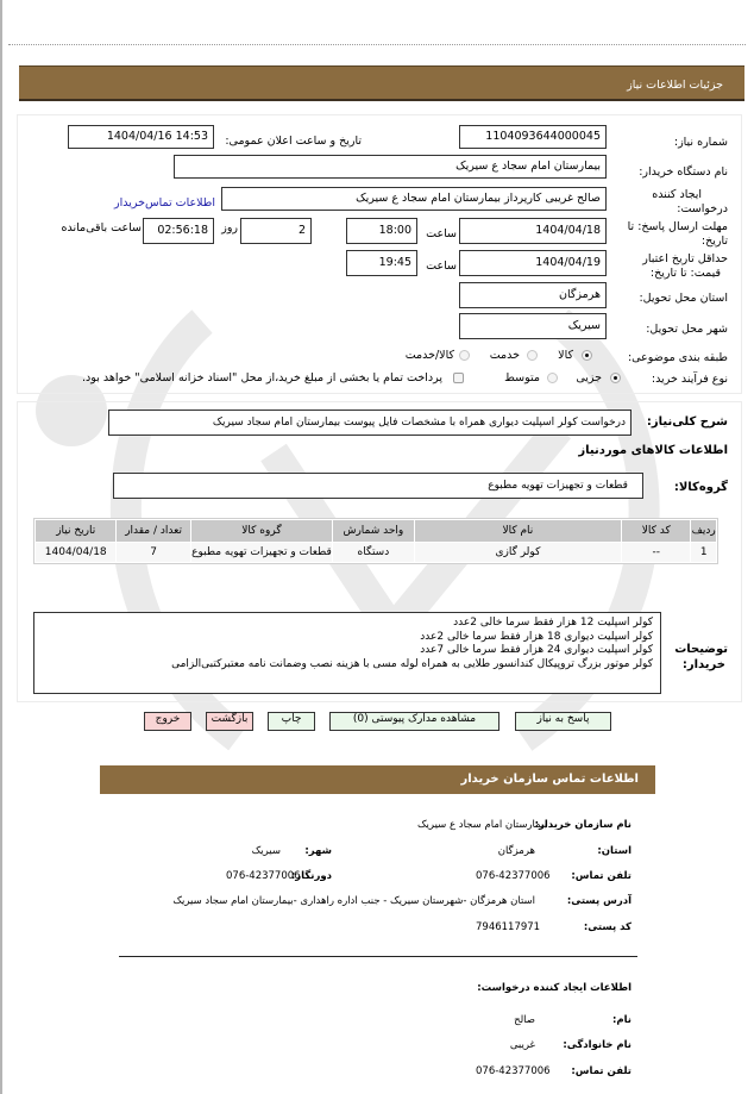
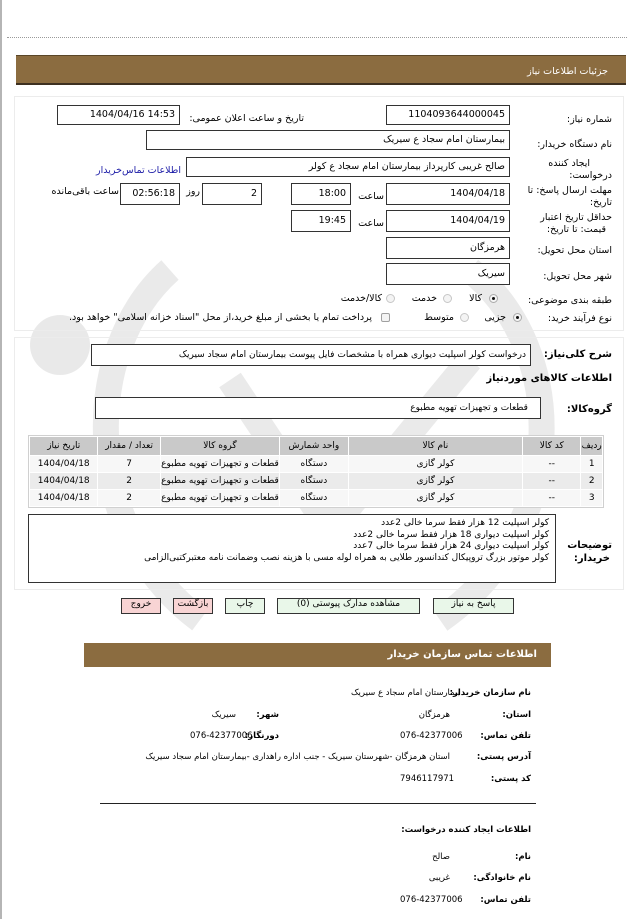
  جزئیات اطلاعات نیاز
  شماره نیاز:
  1104093644000045
  تاریخ و ساعت اعلان عمومی:
  1404/04/16 14:53
  نام دستگاه خریدار:
  بیمارستان امام سجاد ع سیریک
  ایجاد کننده
  درخواست:
- صالح غریبی کارپرداز بیمارستان امام سجاد ع سیریک
+ صالح غریبی کارپرداز بیمارستان امام سجاد ع کولر
  اطلاعات تماس‌خریدار
  مهلت ارسال پاسخ: تا
  تاریخ:
  1404/04/18
  ساعت
  18:00
  2
  روز
  02:56:18
  ساعت باقی‌مانده
  حداقل تاریخ اعتبار
  قیمت: تا تاریخ:
  1404/04/19
  ساعت
  19:45
  استان محل تحویل:
  هرمزگان
  شهر محل تحویل:
  سیریک
  طبقه بندی موضوعی:
  کالا
  خدمت
  کالا/خدمت
  نوع فرآیند خرید:
  جزیی
  متوسط
  پرداخت تمام یا بخشی از مبلغ خرید،از محل "اسناد خزانه اسلامی" خواهد بود.
  شرح کلی‌نیاز:
  درخواست کولر اسپلیت دیواری همراه با مشخصات فایل پیوست بیمارستان امام سجاد سیریک
  اطلاعات کالاهای موردنیاز
  گروهکالا:
  قطعات و تجهیزات تهویه مطبوع
  ردیف	کد کالا	نام کالا	واحد شمارش	گروه کالا	تعداد / مقدار	تاریخ نیاز
  1	--	کولر گازی	دستگاه	قطعات و تجهیزات تهویه مطبوع	7	1404/04/18
+ 2	--	کولر گازی	دستگاه	قطعات و تجهیزات تهویه مطبوع	2	1404/04/18
+ 3	--	کولر گازی	دستگاه	قطعات و تجهیزات تهویه مطبوع	2	1404/04/18
  توضیحات
  خریدار:
  کولر اسپلیت 12 هزار فقط سرما خالی 2عدد
  کولر اسپلیت دیواری 18 هزار فقط سرما خالی 2عدد
  کولر اسپلیت دیواری 24 هزار فقط سرما خالی 7عدد
  کولر موتور بزرگ تروپیکال کندانسور طلایی به همراه لوله مسی با هزینه نصب وضمانت نامه معتبرکتبیالزامی
  پاسخ به نیاز
  مشاهده مدارک پیوستی (0)
  چاپ
  بازگشت
  خروج
  اطلاعات تماس سازمان خریدار
  نام سازمان خریدار:
  بیمارستان امام سجاد ع سیریک
  استان:
  هرمزگان
  شهر:
  سیریک
  تلفن تماس:
  076-42377006
  دورنگار:
  076-42377006
  آدرس پستی:
  استان هرمزگان -شهرستان سیریک - جنب اداره راهداری -بیمارستان امام سجاد سیریک
  کد پستی:
  7946117971
  اطلاعات ایجاد کننده درخواست:
  نام:
  صالح
  نام خانوادگی:
  غریبی
  تلفن تماس:
  076-42377006
